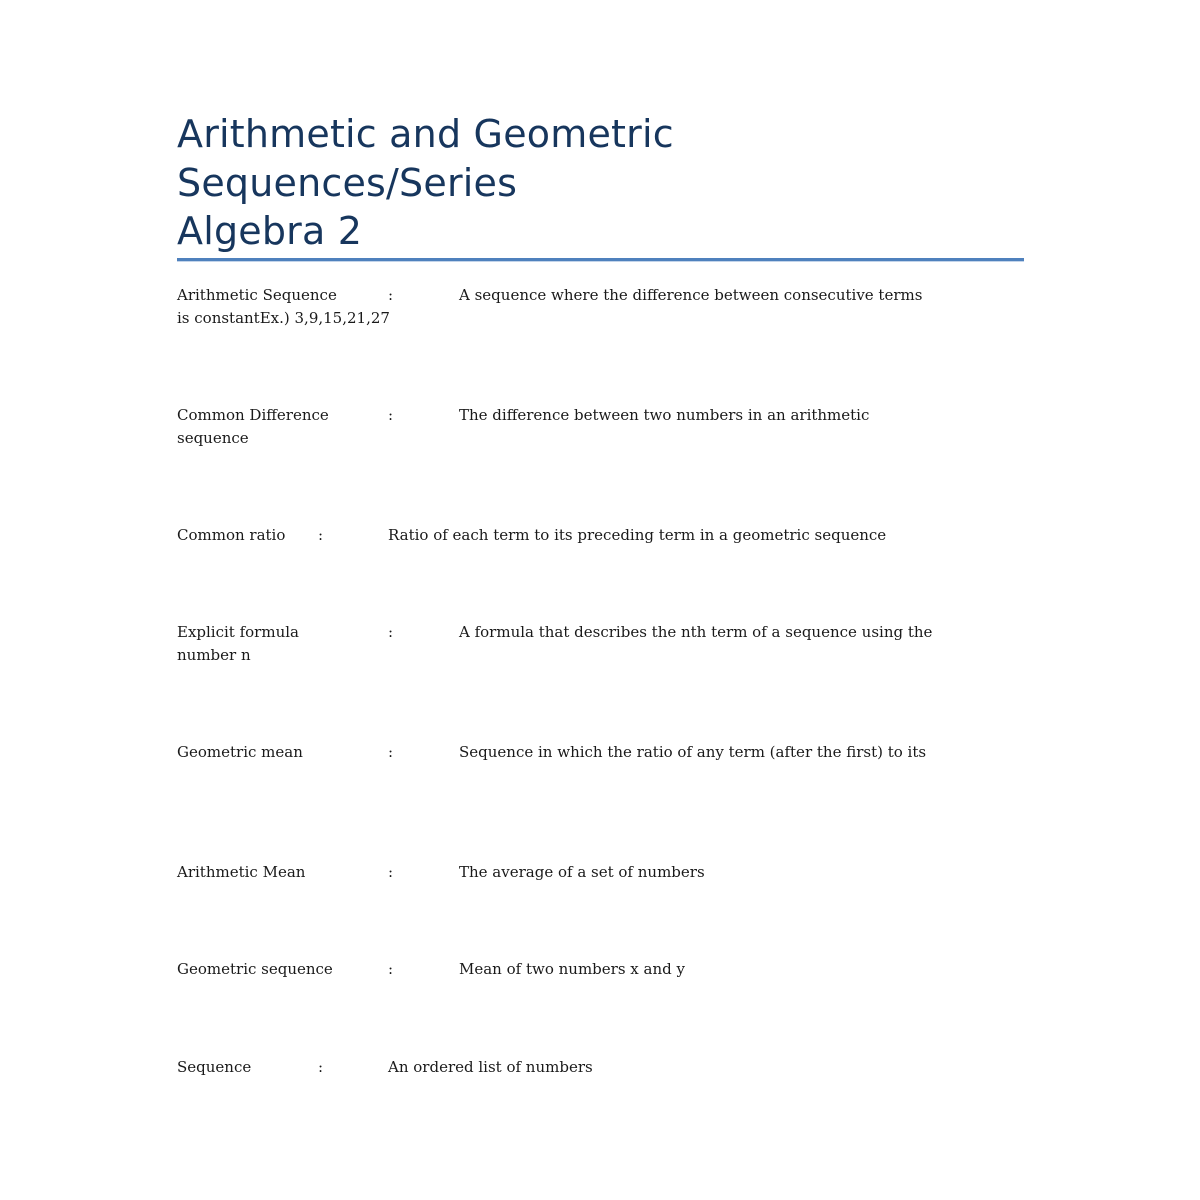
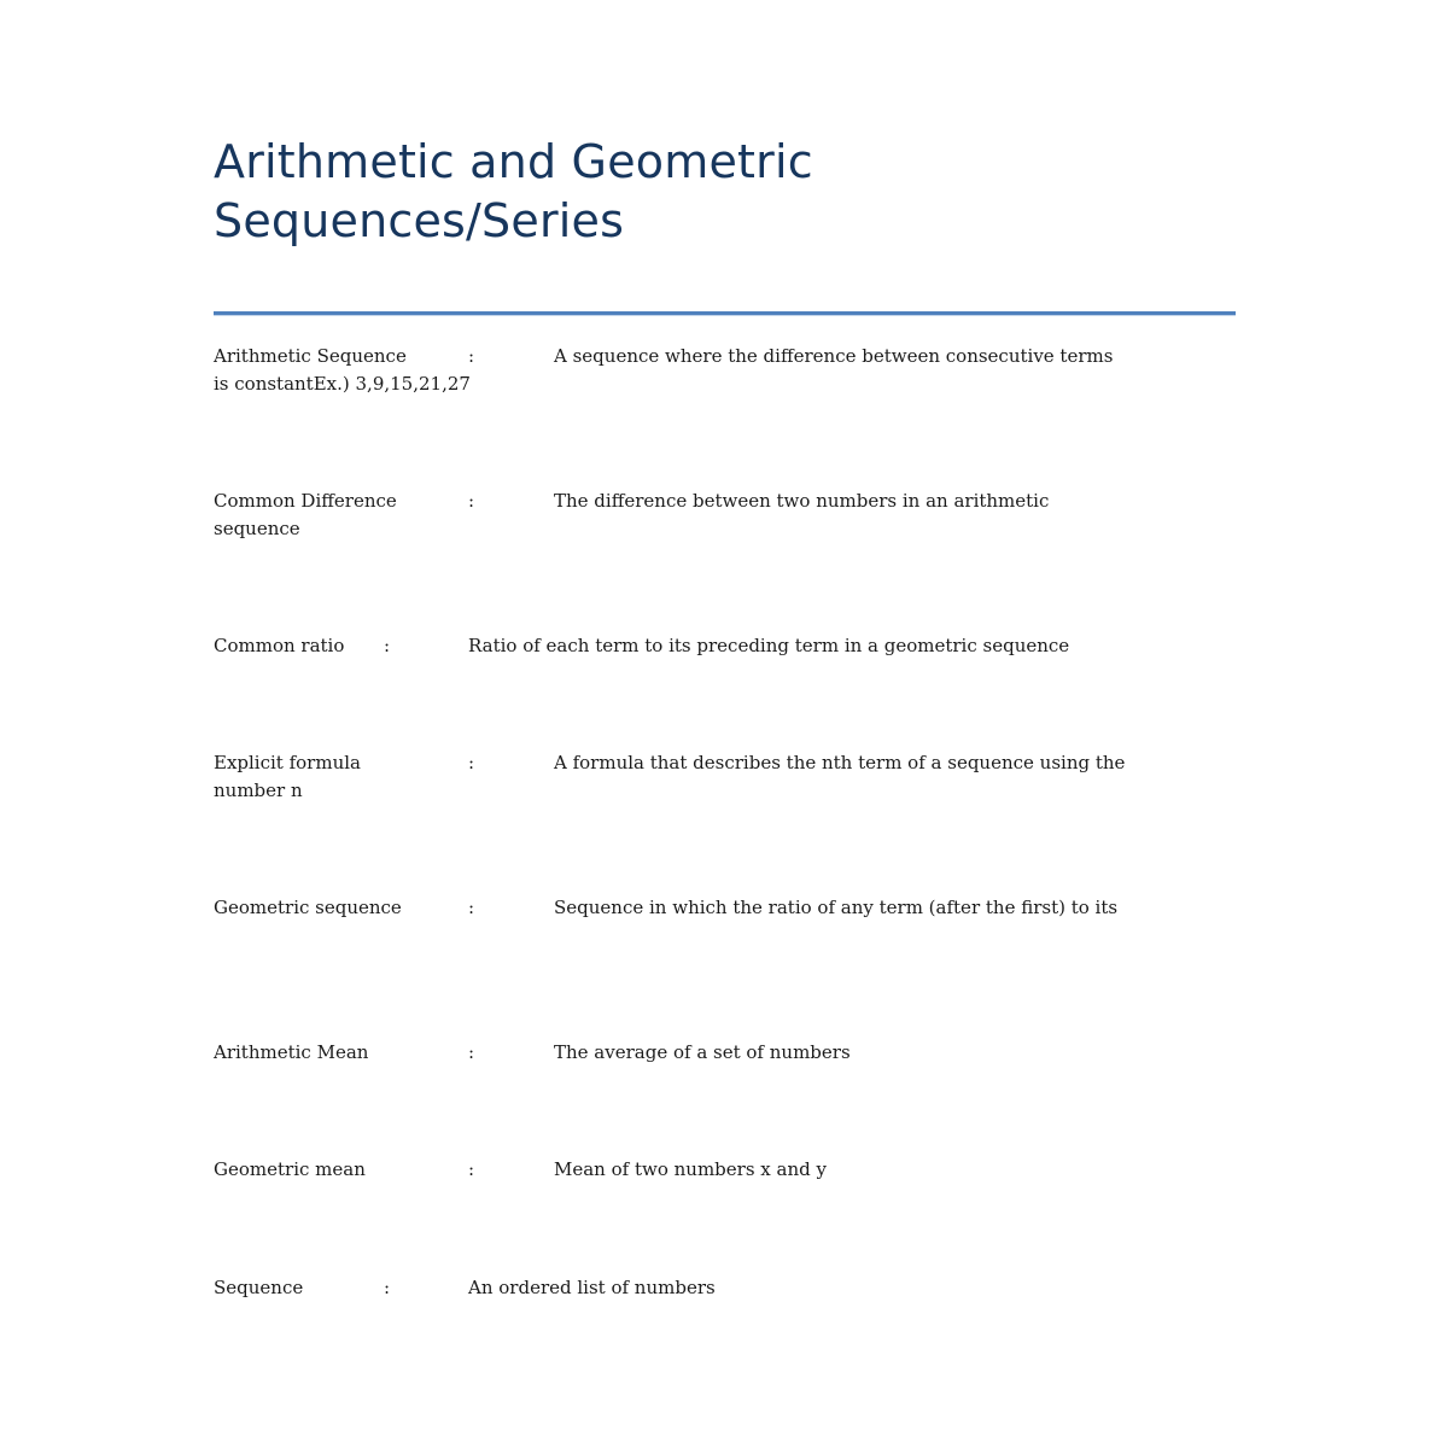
  Arithmetic and Geometric
  Sequences/Series
- Algebra 2
  Arithmetic Sequence
  :
  A sequence where the difference between consecutive terms
  is constantEx.) 3,9,15,21,27
  Common Difference
  :
  The difference between two numbers in an arithmetic
  sequence
  Common ratio
  :
  Ratio of each term to its preceding term in a geometric sequence
  Explicit formula
  :
  A formula that describes the nth term of a sequence using the
  number n
- Geometric mean
+ Geometric sequence
  :
  Sequence in which the ratio of any term (after the first) to its
  Arithmetic Mean
  :
  The average of a set of numbers
- Geometric sequence
+ Geometric mean
  :
  Mean of two numbers x and y
  Sequence
  :
  An ordered list of numbers
